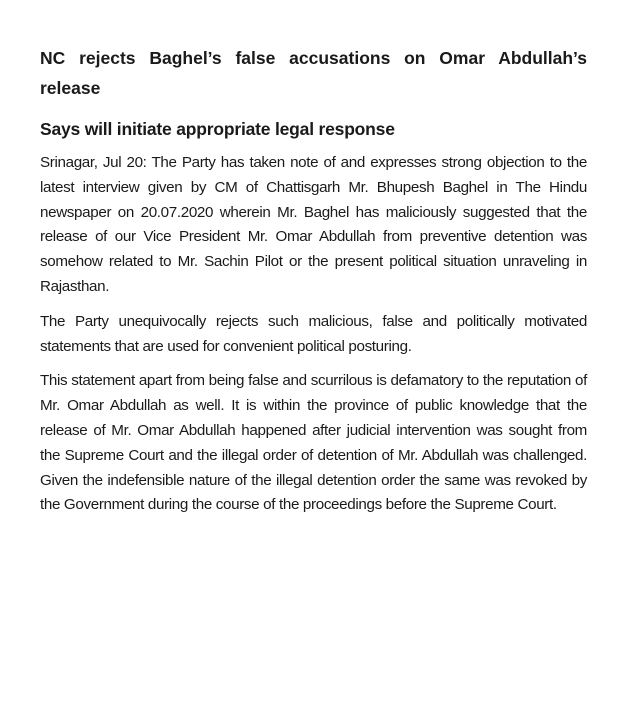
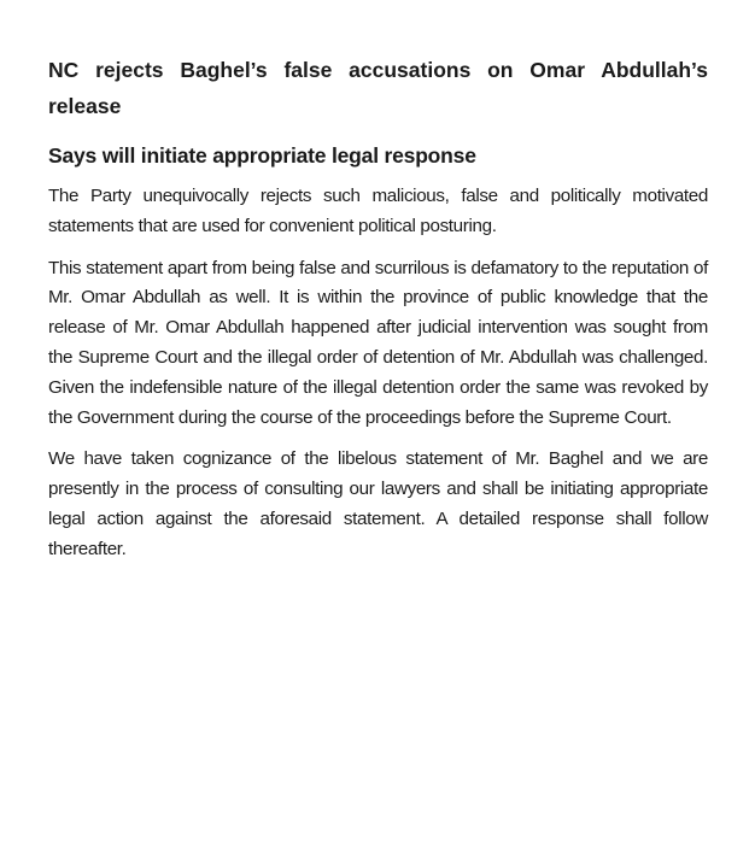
  NC rejects Baghel’s false accusations on Omar Abdullah’s release
  Says will initiate appropriate legal response
- Srinagar, Jul 20: The Party has taken note of and expresses strong objection to the latest interview given by CM of Chattisgarh Mr. Bhupesh Baghel in The Hindu newspaper on 20.07.2020 wherein Mr. Baghel has maliciously suggested that the release of our Vice President Mr. Omar Abdullah from preventive detention was somehow related to Mr. Sachin Pilot or the present political situation unraveling in Rajasthan.
  The Party unequivocally rejects such malicious, false and politically motivated statements that are used for convenient political posturing.
  This statement apart from being false and scurrilous is defamatory to the reputation of Mr. Omar Abdullah as well. It is within the province of public knowledge that the release of Mr. Omar Abdullah happened after judicial intervention was sought from the Supreme Court and the illegal order of detention of Mr. Abdullah was challenged. Given the indefensible nature of the illegal detention order the same was revoked by the Government during the course of the proceedings before the Supreme Court.
+ We have taken cognizance of the libelous statement of Mr. Baghel and we are presently in the process of consulting our lawyers and shall be initiating appropriate legal action against the aforesaid statement. A detailed response shall follow thereafter.
